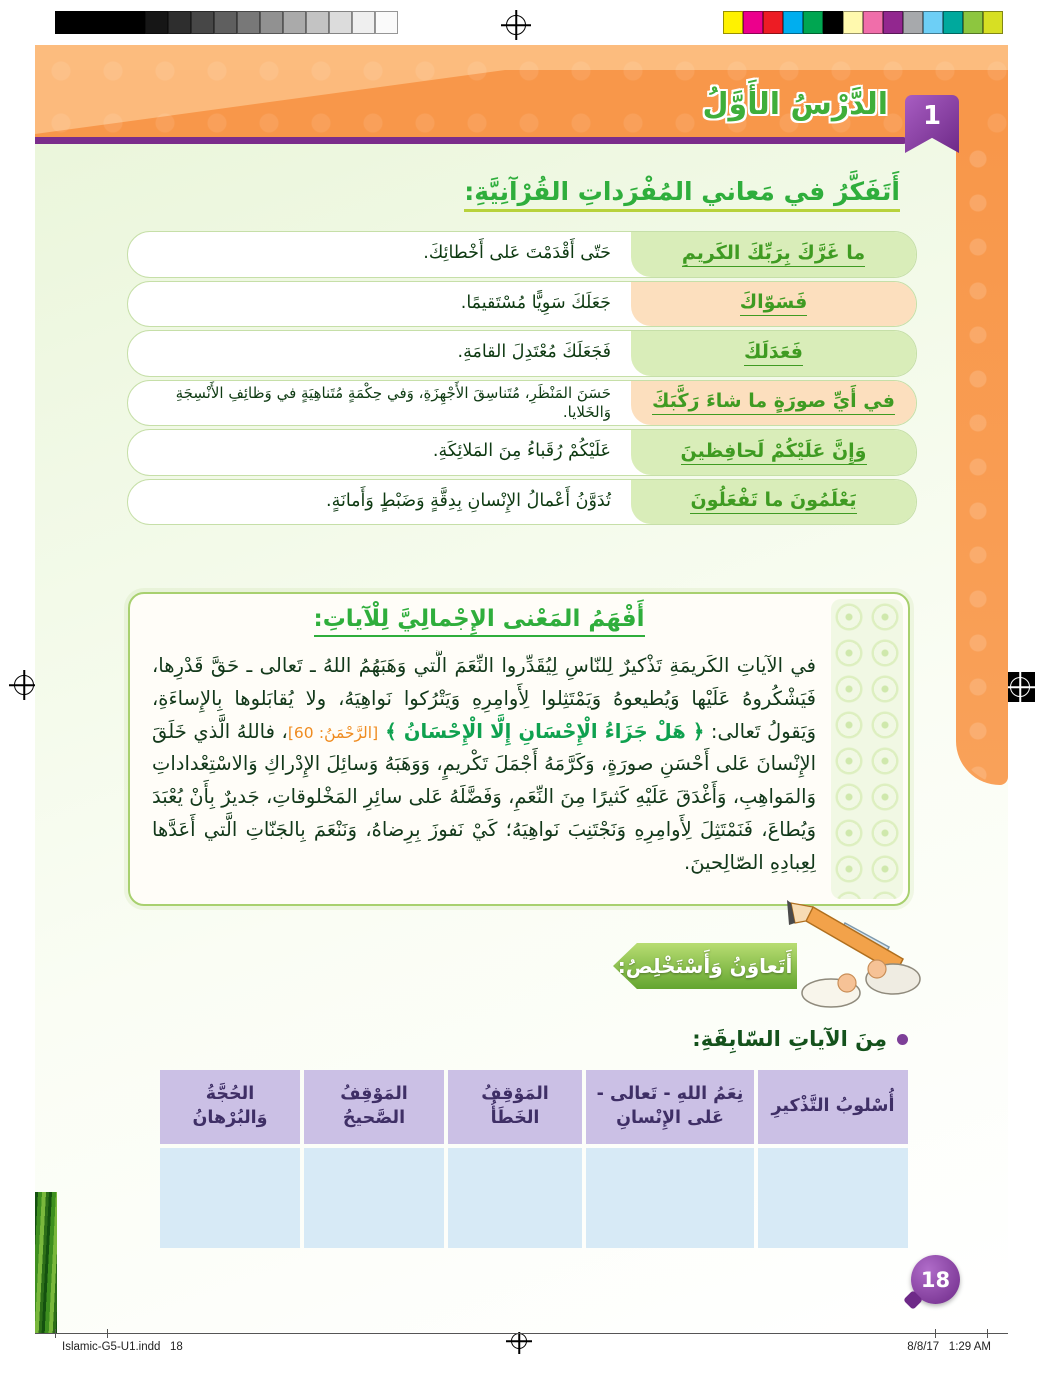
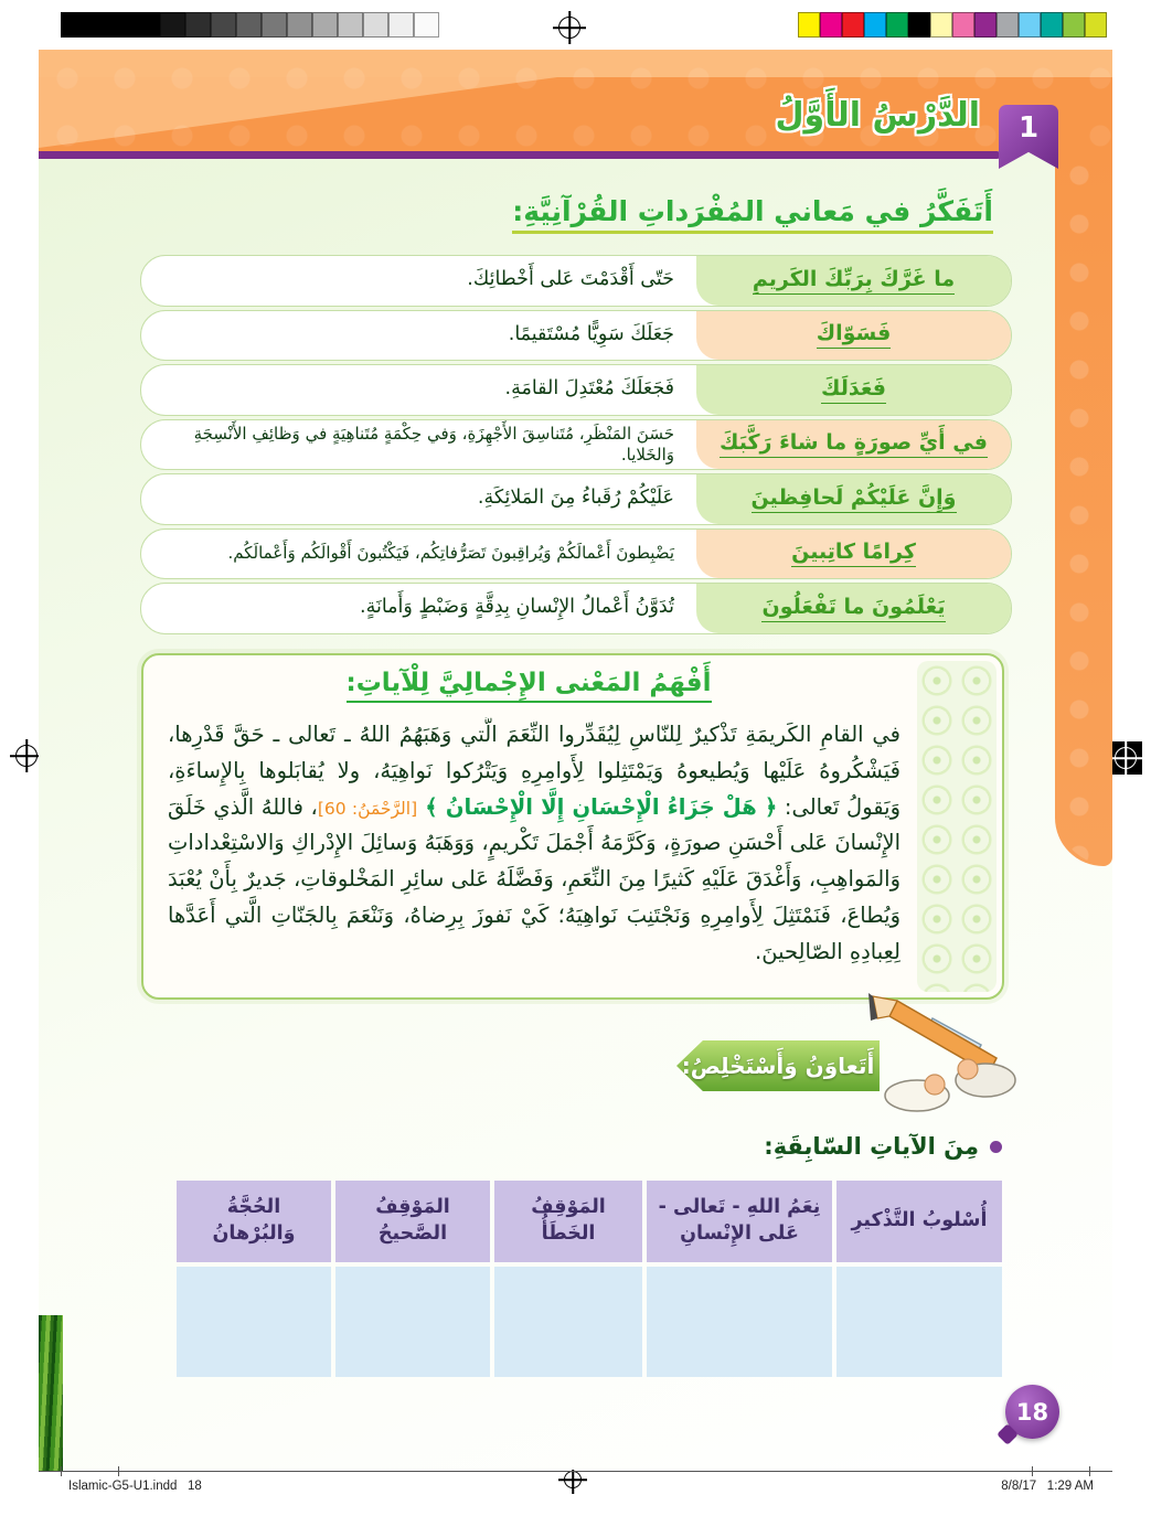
  الدَّرْسُ الأَوَّلُ
  1
  أَتَفَكَّرُ في مَعاني المُفْرَداتِ القُرْآنِيَّةِ:
  ما غَرَّكَ بِرَبِّكَ الكَريمِ
  حَتّى أَقْدَمْتَ عَلى أَخْطائِكَ.
  فَسَوّاكَ
  جَعَلَكَ سَوِيًّا مُسْتَقيمًا.
  فَعَدَلَكَ
  فَجَعَلَكَ مُعْتَدِلَ القامَةِ.
  في أَيِّ صورَةٍ ما شاءَ رَكَّبَكَ
  حَسَنَ المَنْظَرِ، مُتَناسِقَ الأَجْهِزَةِ، وَفي حِكْمَةٍ مُتَناهِيَةٍ في وَظائِفِ الأَنْسِجَةِ وَالخَلايا.
  وَإِنَّ عَلَيْكُمْ لَحافِظينَ
  عَلَيْكُمْ رُقَباءُ مِنَ المَلائِكَةِ.
+ كِرامًا كاتِبينَ
+ يَضْبِطونَ أَعْمالَكُمْ وَيُراقِبونَ تَصَرُّفاتِكُم، فَيَكْتُبونَ أَقْوالَكُم وَأَعْمالَكُم.
  يَعْلَمُونَ ما تَفْعَلُونَ
  تُدَوَّنُ أَعْمالُ الإِنْسانِ بِدِقَّةٍ وَضَبْطٍ وَأَمانَةٍ.
  أَفْهَمُ المَعْنى الإِجْمالِيَّ لِلْآياتِ:
- في الآياتِ الكَريمَةِ تَذْكيرٌ لِلنّاسِ لِيُقَدِّروا النِّعَمَ الَّتي وَهَبَهُمُ اللهُ ـ تَعالى ـ حَقَّ قَدْرِها، فَيَشْكُروهُ عَلَيْها وَيُطيعوهُ وَيَمْتَثِلوا لِأَوامِرِهِ وَيَتْرُكوا نَواهِيَهُ، ولا يُقابَلوها بِالإِساءَةِ، وَيَقولُ تَعالى: ﴿ هَلْ جَزَاءُ الْإِحْسَانِ إِلَّا الْإِحْسَانُ ﴾ [الرَّحْمَنُ: 60]، فاللهُ الَّذي خَلَقَ الإِنْسانَ عَلى أَحْسَنِ صورَةٍ، وَكَرَّمَهُ أَجْمَلَ تَكْريمٍ، وَوَهَبَهُ وَسائِلَ الإِدْراكِ وَالاسْتِعْداداتِ وَالمَواهِبِ، وَأَغْدَقَ عَلَيْهِ كَثيرًا مِنَ النِّعَمِ، وَفَضَّلَهُ عَلى سائِرِ المَخْلوقاتِ، جَديرٌ بِأَنْ يُعْبَدَ وَيُطاعَ، فَنَمْتَثِلَ لِأَوامِرِهِ وَنَجْتَنِبَ نَواهِيَهُ؛ كَيْ نَفوزَ بِرِضاهُ، وَنَنْعَمَ بِالجَنّاتِ الَّتي أَعَدَّها لِعِبادِهِ الصّالِحينَ.
+ في القامِ الكَريمَةِ تَذْكيرٌ لِلنّاسِ لِيُقَدِّروا النِّعَمَ الَّتي وَهَبَهُمُ اللهُ ـ تَعالى ـ حَقَّ قَدْرِها، فَيَشْكُروهُ عَلَيْها وَيُطيعوهُ وَيَمْتَثِلوا لِأَوامِرِهِ وَيَتْرُكوا نَواهِيَهُ، ولا يُقابَلوها بِالإِساءَةِ، وَيَقولُ تَعالى: ﴿ هَلْ جَزَاءُ الْإِحْسَانِ إِلَّا الْإِحْسَانُ ﴾ [الرَّحْمَنُ: 60]، فاللهُ الَّذي خَلَقَ الإِنْسانَ عَلى أَحْسَنِ صورَةٍ، وَكَرَّمَهُ أَجْمَلَ تَكْريمٍ، وَوَهَبَهُ وَسائِلَ الإِدْراكِ وَالاسْتِعْداداتِ وَالمَواهِبِ، وَأَغْدَقَ عَلَيْهِ كَثيرًا مِنَ النِّعَمِ، وَفَضَّلَهُ عَلى سائِرِ المَخْلوقاتِ، جَديرٌ بِأَنْ يُعْبَدَ وَيُطاعَ، فَنَمْتَثِلَ لِأَوامِرِهِ وَنَجْتَنِبَ نَواهِيَهُ؛ كَيْ نَفوزَ بِرِضاهُ، وَنَنْعَمَ بِالجَنّاتِ الَّتي أَعَدَّها لِعِبادِهِ الصّالِحينَ.
  أَتَعاوَنُ وَأَسْتَخْلِصُ:
  مِنَ الآياتِ السّابِقَةِ:
  أُسْلوبُ التَّذْكيرِ
  نِعَمُ اللهِ - تَعالى - عَلى الإِنْسانِ
  المَوْقِفُ الخَطَأُ
  المَوْقِفُ الصَّحيحُ
  الحُجَّةُ وَالبُرْهانُ
  18
  Islamic-G5-U1.indd 18
  8/8/17 1:29 AM
